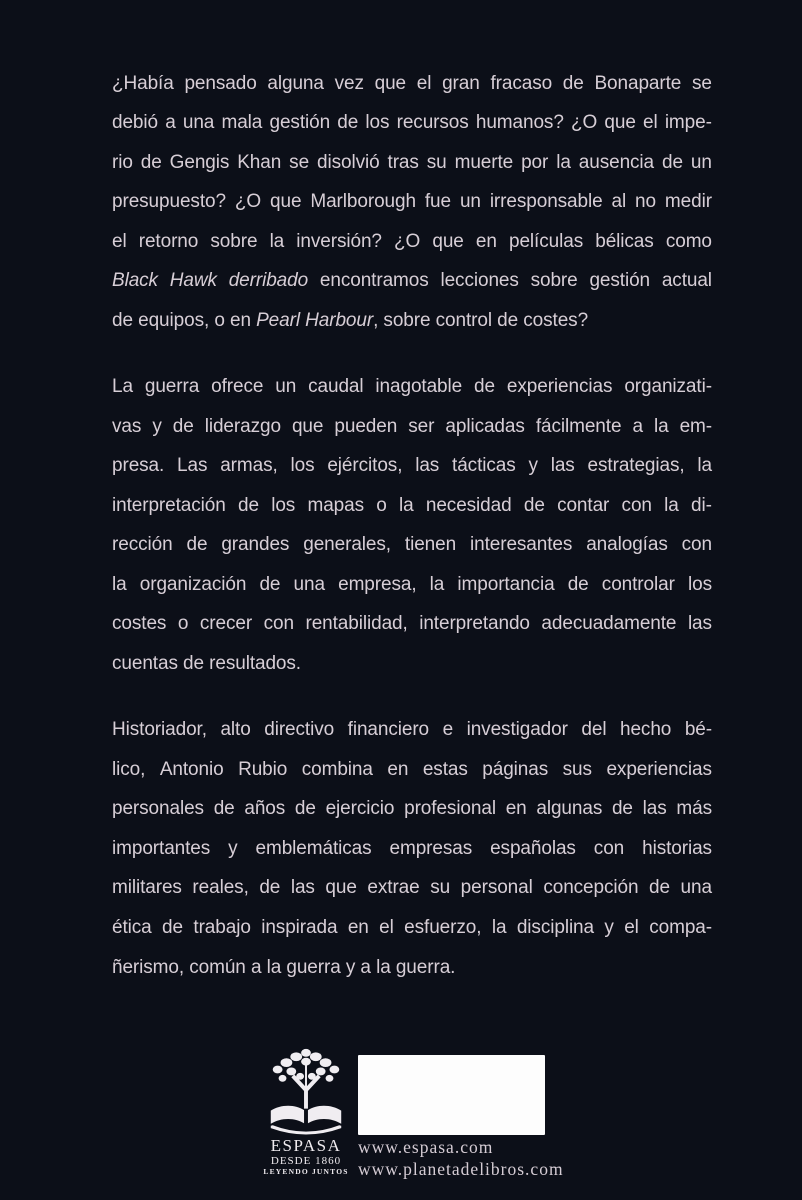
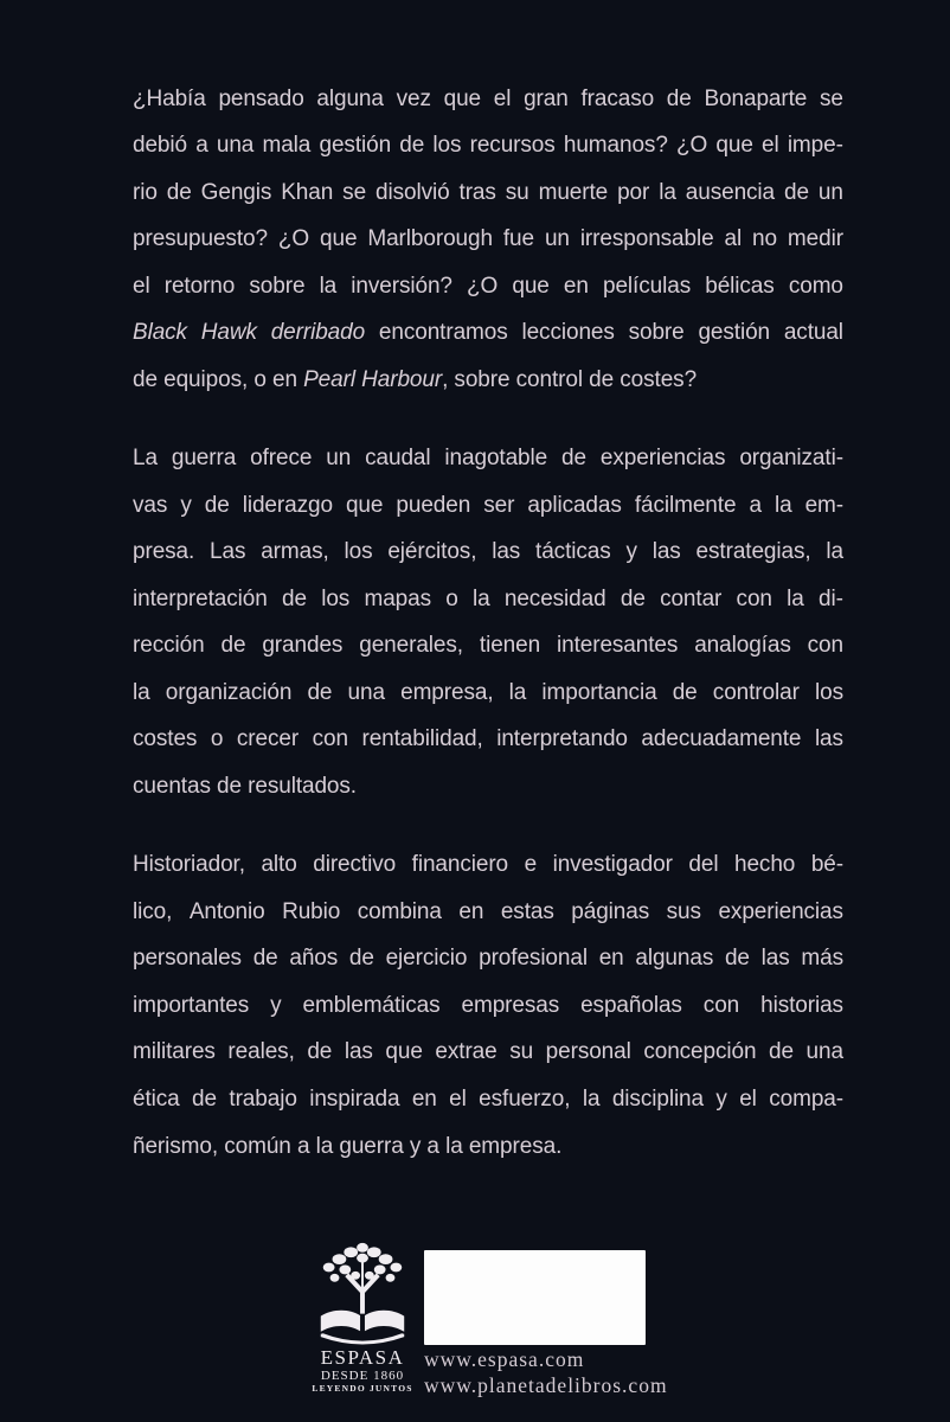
  ¿Había
  pensado
  alguna
  vez
  que
  el
  gran
  fracaso
  de
  Bonaparte
  se
  debió
  a
  una
  mala
  gestión
  de
  los
  recursos
  humanos?
  ¿O
  que
  el
  impe-
  rio
  de
  Gengis
  Khan
  se
  disolvió
  tras
  su
  muerte
  por
  la
  ausencia
  de
  un
  presupuesto?
  ¿O
  que
  Marlborough
  fue
  un
  irresponsable
  al
  no
  medir
  el
  retorno
  sobre
  la
  inversión?
  ¿O
  que
  en
  películas
  bélicas
  como
  Black
  Hawk
  derribado
  encontramos
  lecciones
  sobre
  gestión
  actual
  de equipos, o en Pearl Harbour, sobre control de costes?
  La
  guerra
  ofrece
  un
  caudal
  inagotable
  de
  experiencias
  organizati-
  vas
  y
  de
  liderazgo
  que
  pueden
  ser
  aplicadas
  fácilmente
  a
  la
  em-
  presa.
  Las
  armas,
  los
  ejércitos,
  las
  tácticas
  y
  las
  estrategias,
  la
  interpretación
  de
  los
  mapas
  o
  la
  necesidad
  de
  contar
  con
  la
  di-
  rección
  de
  grandes
  generales,
  tienen
  interesantes
  analogías
  con
  la
  organización
  de
  una
  empresa,
  la
  importancia
  de
  controlar
  los
  costes
  o
  crecer
  con
  rentabilidad,
  interpretando
  adecuadamente
  las
  cuentas de resultados.
  Historiador,
  alto
  directivo
  financiero
  e
  investigador
  del
  hecho
  bé-
  lico,
  Antonio
  Rubio
  combina
  en
  estas
  páginas
  sus
  experiencias
  personales
  de
  años
  de
  ejercicio
  profesional
  en
  algunas
  de
  las
  más
  importantes
  y
  emblemáticas
  empresas
  españolas
  con
  historias
  militares
  reales,
  de
  las
  que
  extrae
  su
  personal
  concepción
  de
  una
  ética
  de
  trabajo
  inspirada
  en
  el
  esfuerzo,
  la
  disciplina
  y
  el
  compa-
- ñerismo, común a la guerra y a la guerra.
+ ñerismo, común a la guerra y a la empresa.
  ESPASA
  DESDE 1860
  LEYENDO JUNTOS
  www.espasa.com
  www.planetadelibros.com
